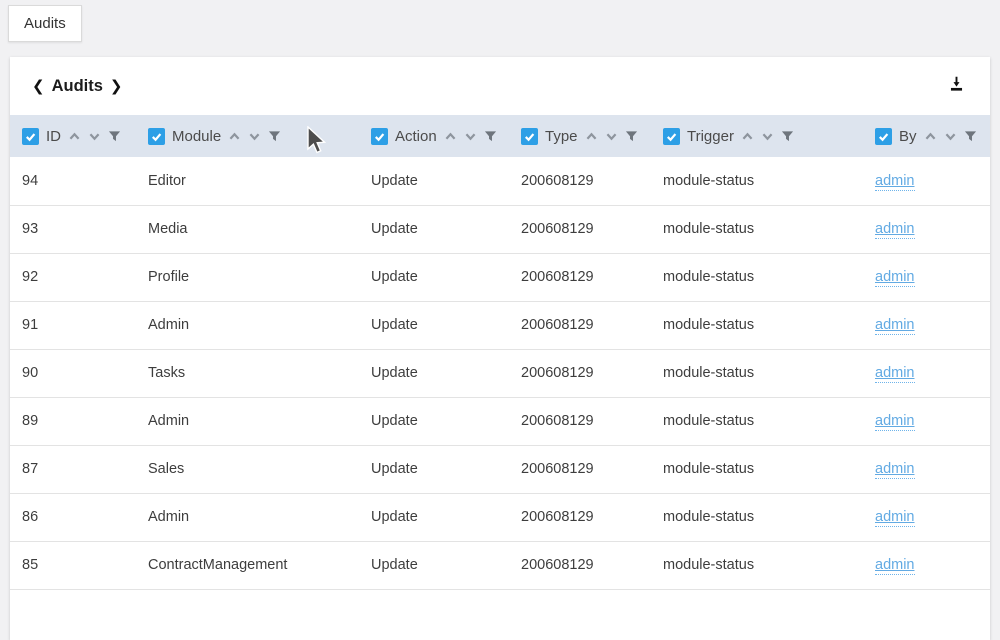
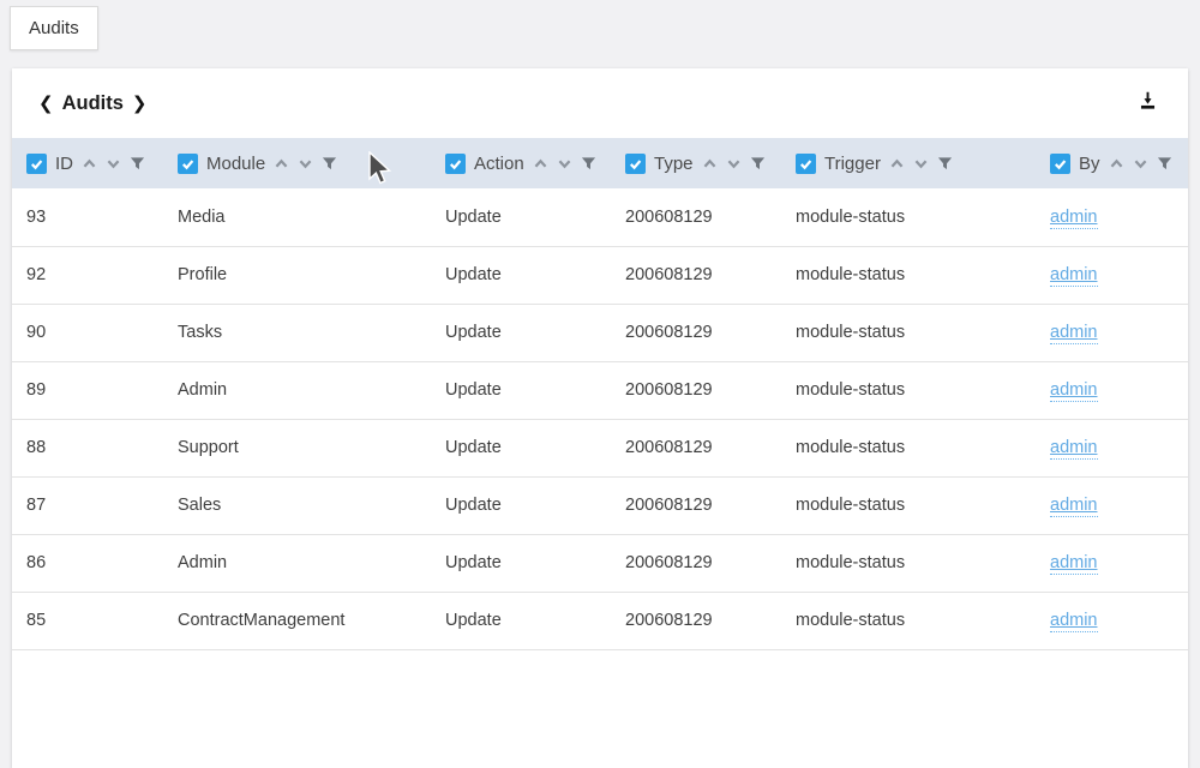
  Audits
  ❮
  Audits
  ❯
  ID	Module	Action	Type	Trigger	By
- 94	Editor	Update	200608129	module-status	admin
  93	Media	Update	200608129	module-status	admin
  92	Profile	Update	200608129	module-status	admin
- 91	Admin	Update	200608129	module-status	admin
  90	Tasks	Update	200608129	module-status	admin
  89	Admin	Update	200608129	module-status	admin
+ 88	Support	Update	200608129	module-status	admin
  87	Sales	Update	200608129	module-status	admin
  86	Admin	Update	200608129	module-status	admin
  85	ContractManagement	Update	200608129	module-status	admin
